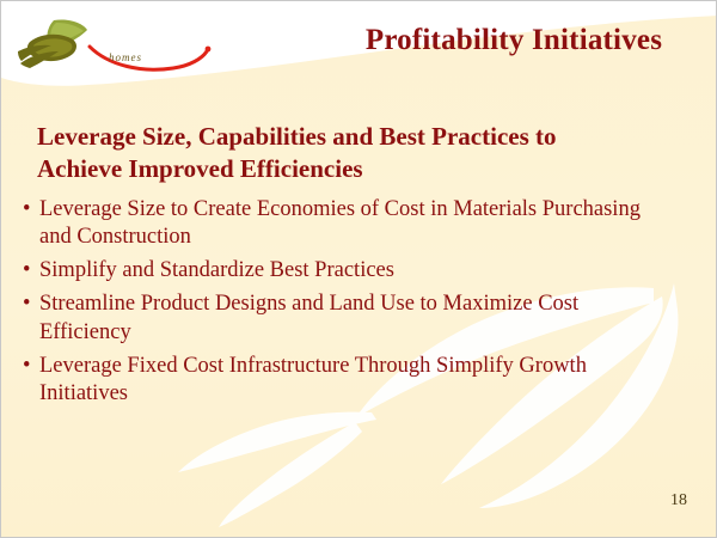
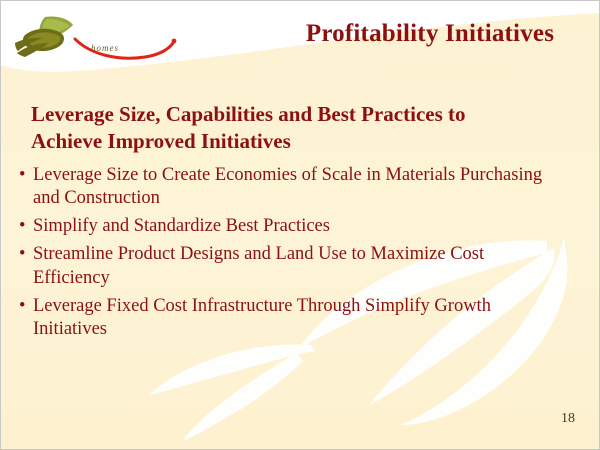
  homes
  Profitability Initiatives
- Leverage Size, Capabilities and Best Practices to Achieve Improved Efficiencies
+ Leverage Size, Capabilities and Best Practices to Achieve Improved Initiatives
  •
- Leverage Size to Create Economies of Cost in Materials Purchasing and Construction
+ Leverage Size to Create Economies of Scale in Materials Purchasing and Construction
  •
  Simplify and Standardize Best Practices
  •
  Streamline Product Designs and Land Use to Maximize Cost Efficiency
  •
  Leverage Fixed Cost Infrastructure Through Simplify Growth Initiatives
  18
